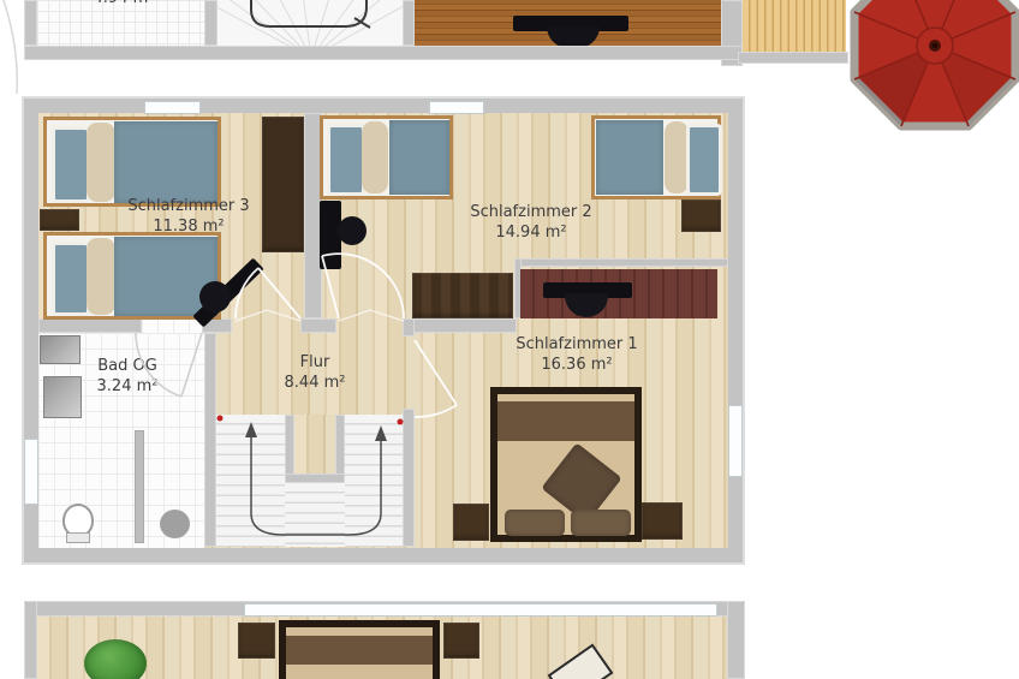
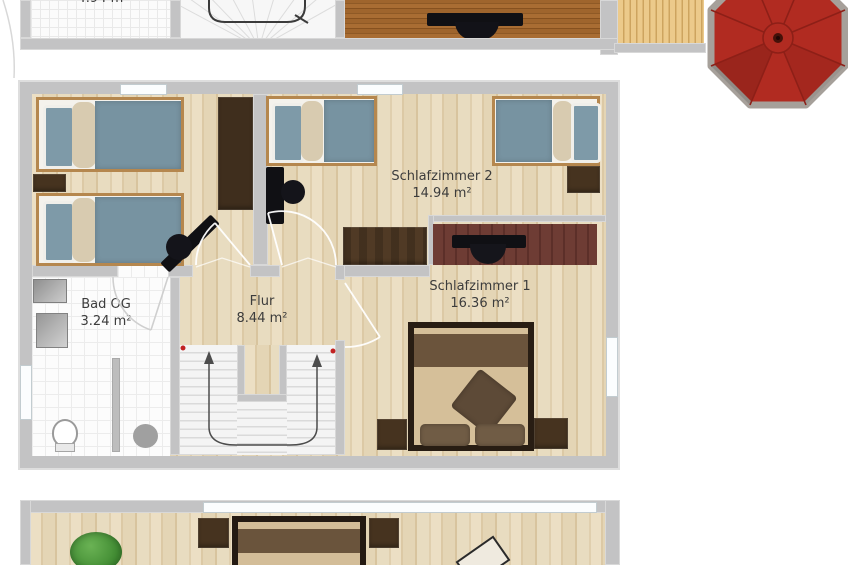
- Schlafzimmer 3
- 11.38 m²
  Schlafzimmer 2
  14.94 m²
  Schlafzimmer 1
  16.36 m²
  Bad OG
  3.24 m²
  Flur
  8.44 m²
